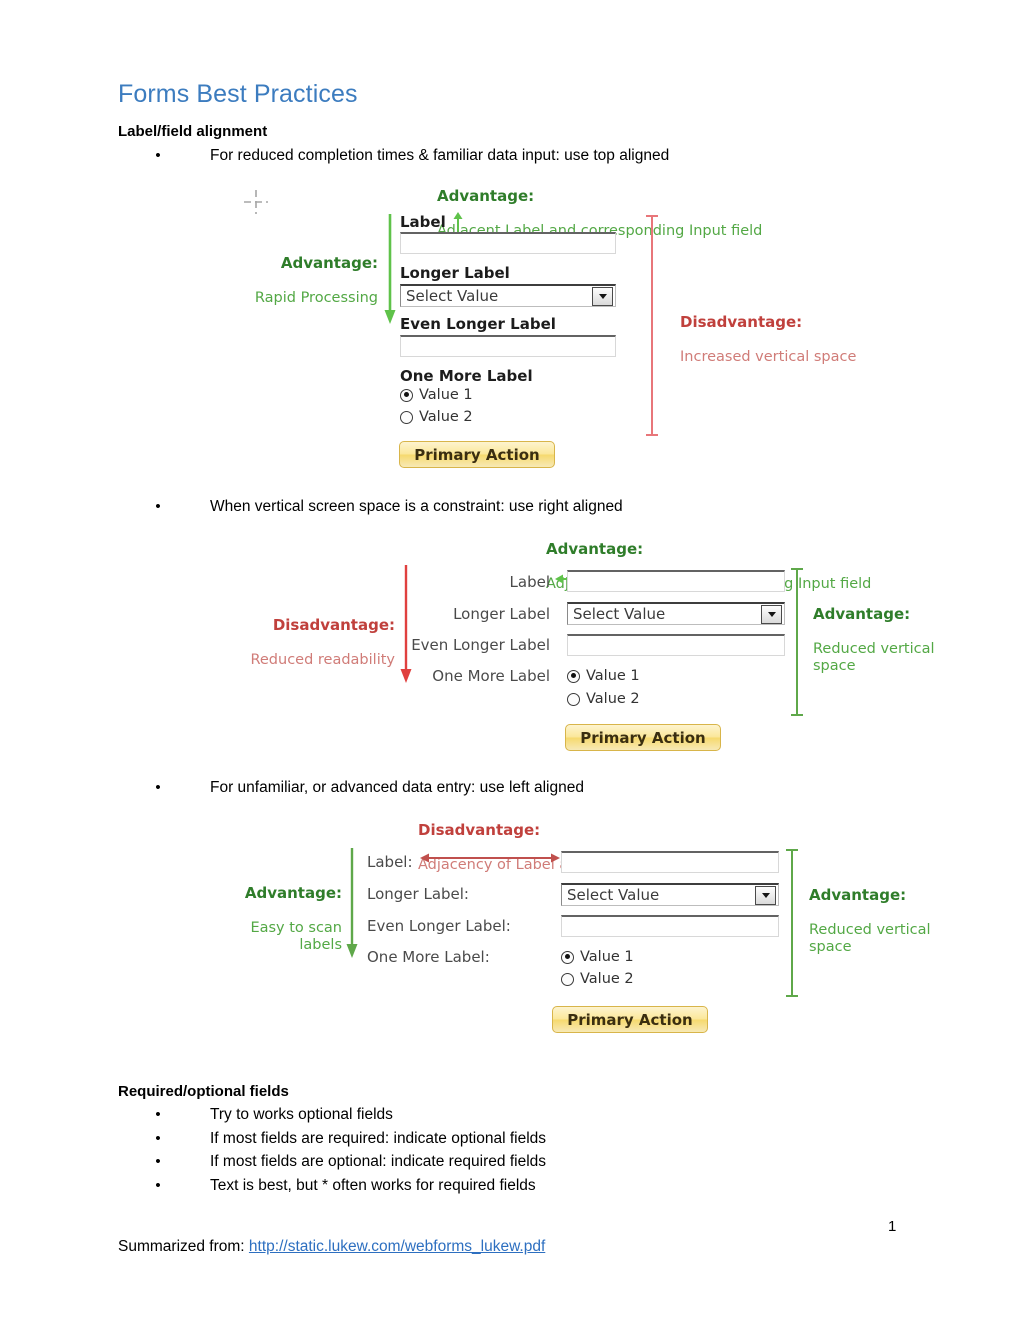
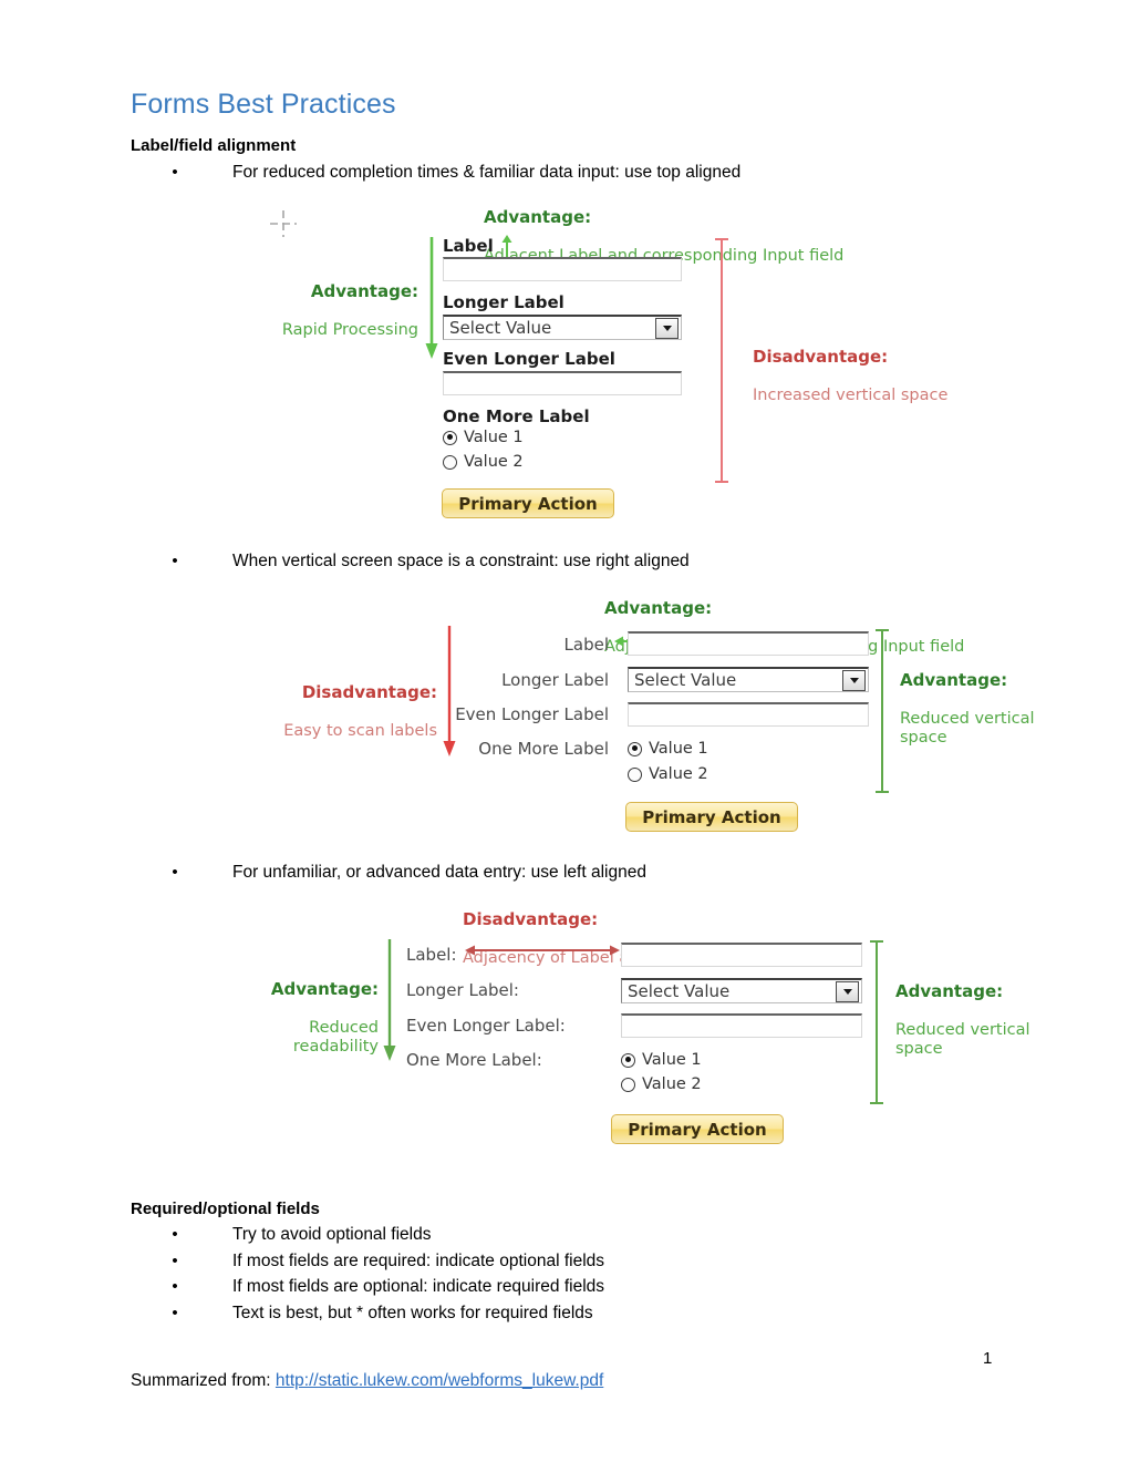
  Forms Best Practices
  Label/field alignment
  •
  For reduced completion times & familiar data input: use top aligned
  Advantage:
  Adacent Label and corresponding Input field
  Advantage:
  Rapid Processing
  Disadvantage:
  Increased vertical space
  Label
  Longer Label
  Select Value
  Even Longer Label
  One More Label
  Value 1
  Value 2
  Primary Action
  •
  When vertical screen space is a constraint: use right aligned
  Advantage:
  Disadvantage:
- Reduced readability
+ Easy to scan labels
  Label
  Longer Label
  Even Longer Label
  One More Label
  Select Value
  Value 1
  Value 2
  Primary Action
  Advantage:
  Reduced vertical space
  •
  For unfamiliar, or advanced data entry: use left aligned
  Disadvantage:
  Advantage:
- Easy to scan labels
+ Reduced readability
  Label:
  Longer Label:
  Even Longer Label:
  One More Label:
  Select Value
  Value 1
  Value 2
  Primary Action
  Advantage:
  Reduced vertical space
  Required/optional fields
  •
- Try to works optional fields
+ Try to avoid optional fields
  •
  If most fields are required: indicate optional fields
  •
  If most fields are optional: indicate required fields
  •
  Text is best, but * often works for required fields
  1
  Summarized from: http://static.lukew.com/webforms_lukew.pdf
